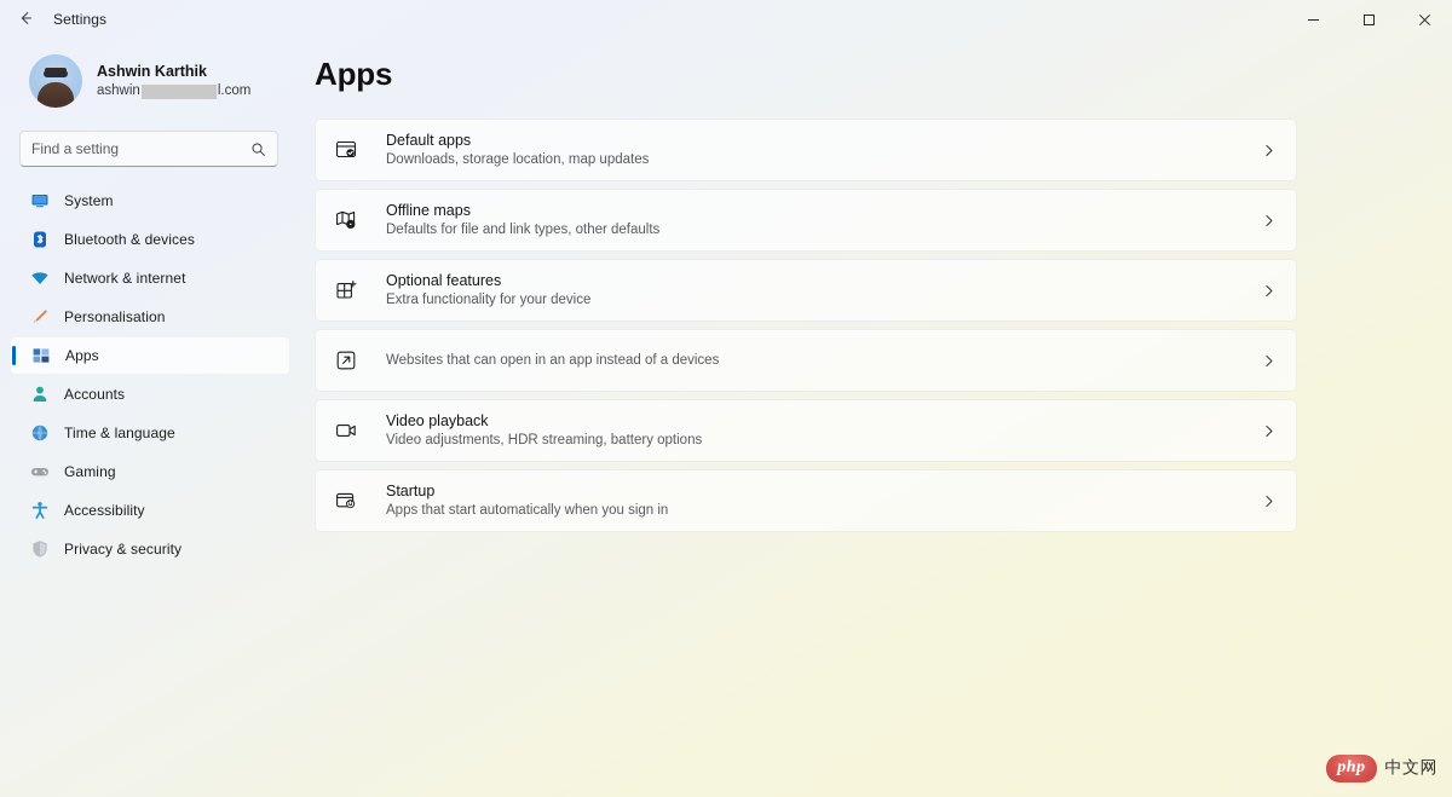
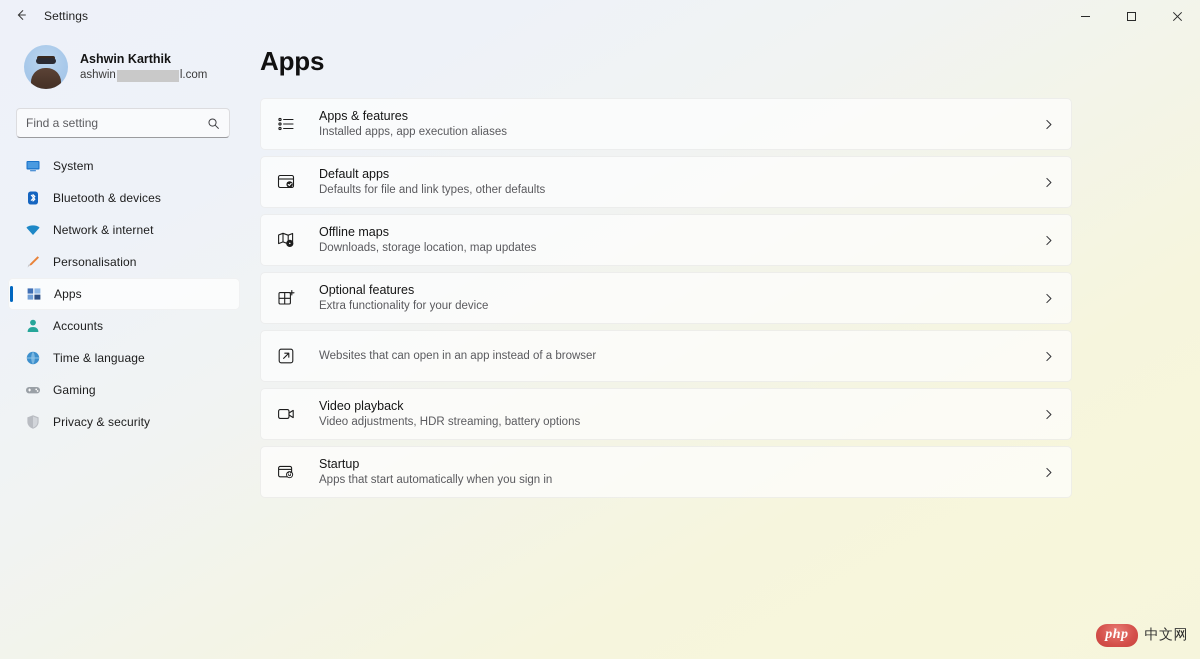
  Settings
  Ashwin Karthik
  ashwin
  l.com
  Find a setting
  System
  Bluetooth & devices
  Network & internet
  Personalisation
  Apps
  Accounts
  Time & language
  Gaming
- Accessibility
  Privacy & security
  Apps
+ Apps & features
+ Installed apps, app execution aliases
  Default apps
- Downloads, storage location, map updates
+ Defaults for file and link types, other defaults
  Offline maps
- Defaults for file and link types, other defaults
+ Downloads, storage location, map updates
  Optional features
  Extra functionality for your device
- Websites that can open in an app instead of a devices
+ Websites that can open in an app instead of a browser
  Video playback
  Video adjustments, HDR streaming, battery options
  Startup
  Apps that start automatically when you sign in
  php
  中文网
